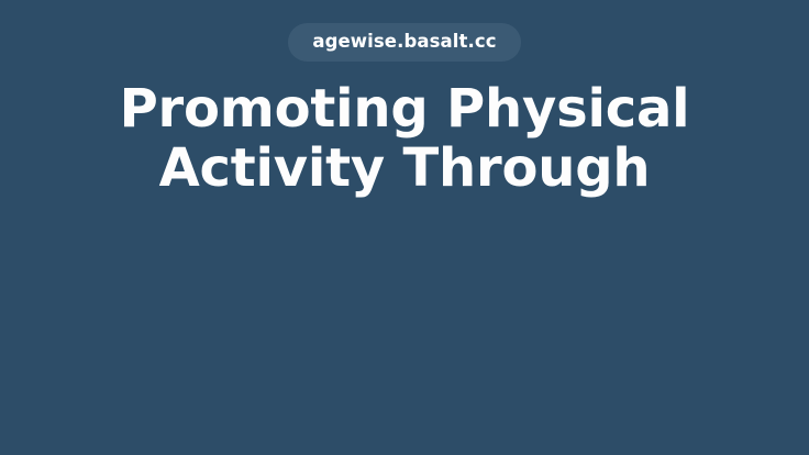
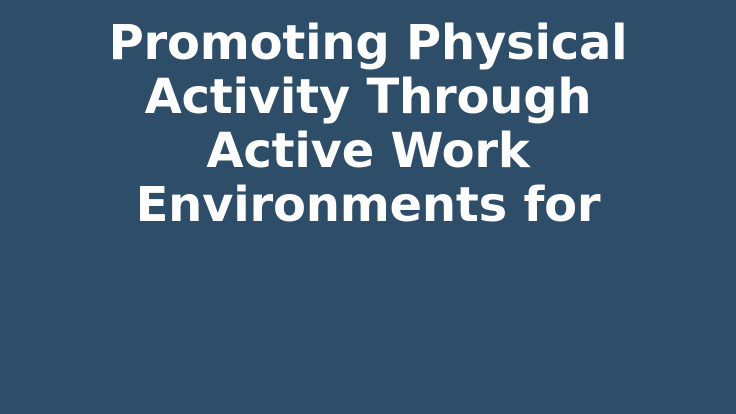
- agewise.basalt.cc
  Promoting Physical
  Activity Through
+ Active Work
+ Environments for
